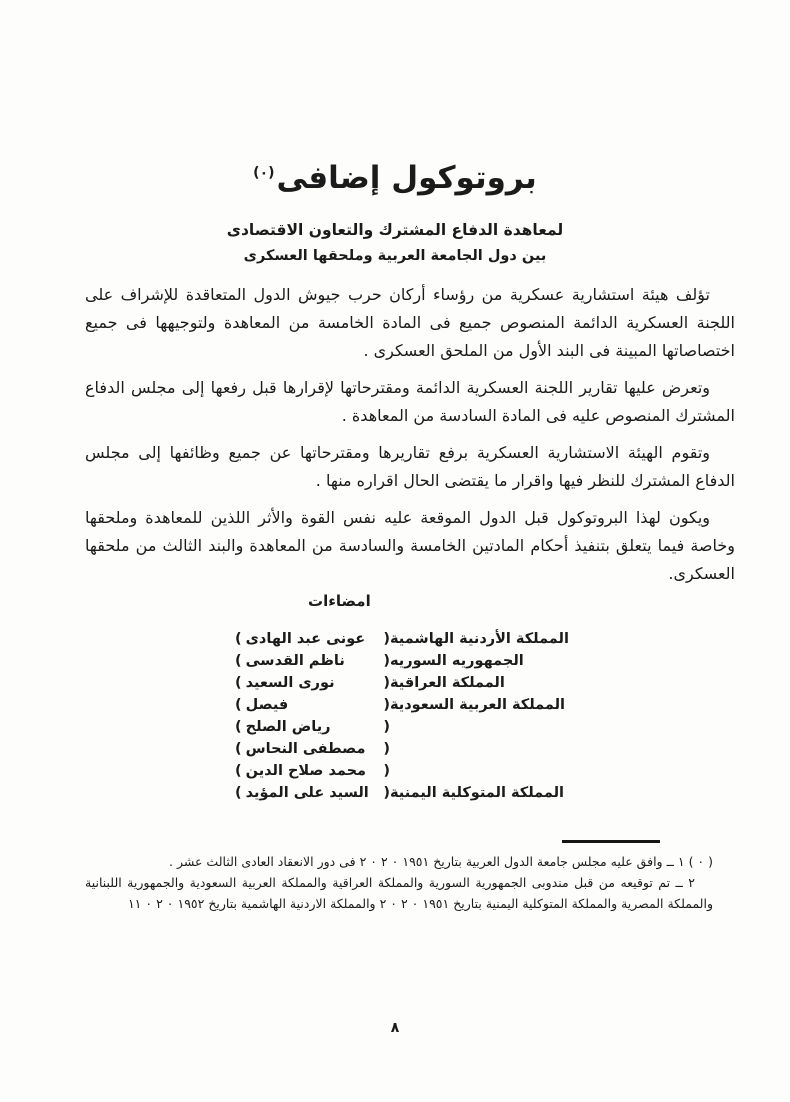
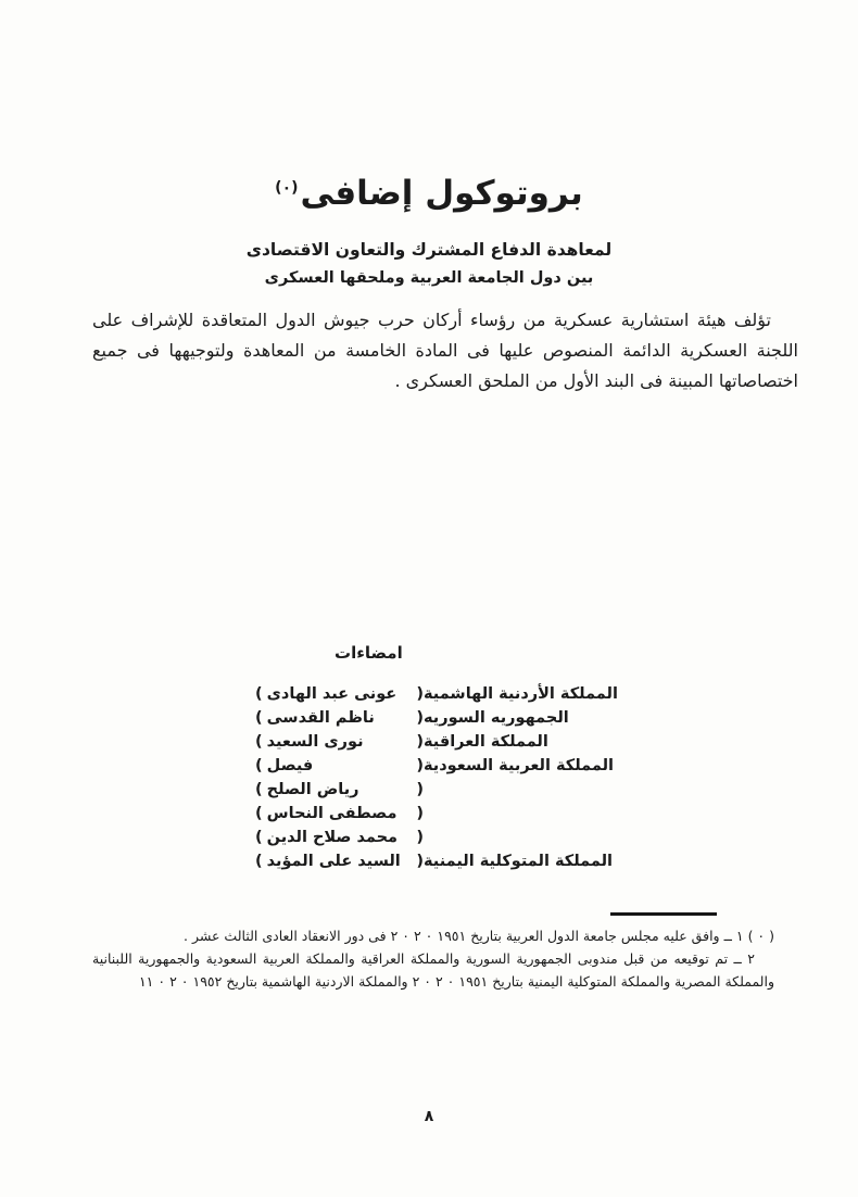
  بروتوكول إضافى(٠)
  لمعاهدة الدفاع المشترك والتعاون الاقتصادى
  بين دول الجامعة العربية وملحقها العسكرى
- تؤلف هيئة استشارية عسكرية من رؤساء أركان حرب جيوش الدول المتعاقدة للإشراف على اللجنة العسكرية الدائمة المنصوص جميع فى المادة الخامسة من المعاهدة ولتوجيهها فى جميع اختصاصاتها المبينة فى البند الأول من الملحق العسكرى .
+ تؤلف هيئة استشارية عسكرية من رؤساء أركان حرب جيوش الدول المتعاقدة للإشراف على اللجنة العسكرية الدائمة المنصوص عليها فى المادة الخامسة من المعاهدة ولتوجيهها فى جميع اختصاصاتها المبينة فى البند الأول من الملحق العسكرى .
- وتعرض عليها تقارير اللجنة العسكرية الدائمة ومقترحاتها لإقرارها قبل رفعها إلى مجلس الدفاع المشترك المنصوص عليه فى المادة السادسة من المعاهدة .
- وتقوم الهيئة الاستشارية العسكرية برفع تقاريرها ومقترحاتها عن جميع وظائفها إلى مجلس الدفاع المشترك للنظر فيها واقرار ما يقتضى الحال اقراره منها .
- ويكون لهذا البروتوكول قبل الدول الموقعة عليه نفس القوة والأثر اللذين للمعاهدة وملحقها وخاصة فيما يتعلق بتنفيذ أحكام المادتين الخامسة والسادسة من المعاهدة والبند الثالث من ملحقها العسكرى.
  امضاءات
  (
  عونى عبد الهادى
  )
  المملكة الأردنية الهاشمية
  (
  ناظم القدسى
  )
  الجمهوريه السوريه
  (
  نورى السعيد
  )
  المملكة العراقية
  (
  فيصل
  )
  المملكة العربية السعودية
  (
  رياض الصلح
  )
  (
  مصطفى النحاس
  )
  (
  محمد صلاح الدين
  )
  (
  السيد على المؤيد
  )
  المملكة المتوكلية اليمنية
  ( ٠ ) ١ ــ وافق عليه مجلس جامعة الدول العربية بتاريخ ١٩٥١ ٠ ٢ ٠ ٢ فى دور الانعقاد العادى الثالث عشر .
  ٢ ــ تم توقيعه من قبل مندوبى الجمهورية السورية والمملكة العراقية والمملكة العربية السعودية والجمهورية اللبنانية والمملكة المصرية والمملكة المتوكلية اليمنية بتاريخ ١٩٥١ ٠ ٢ ٠ ٢ والمملكة الاردنية الهاشمية بتاريخ ١٩٥٢ ٠ ٢ ٠ ١١
  ٨
